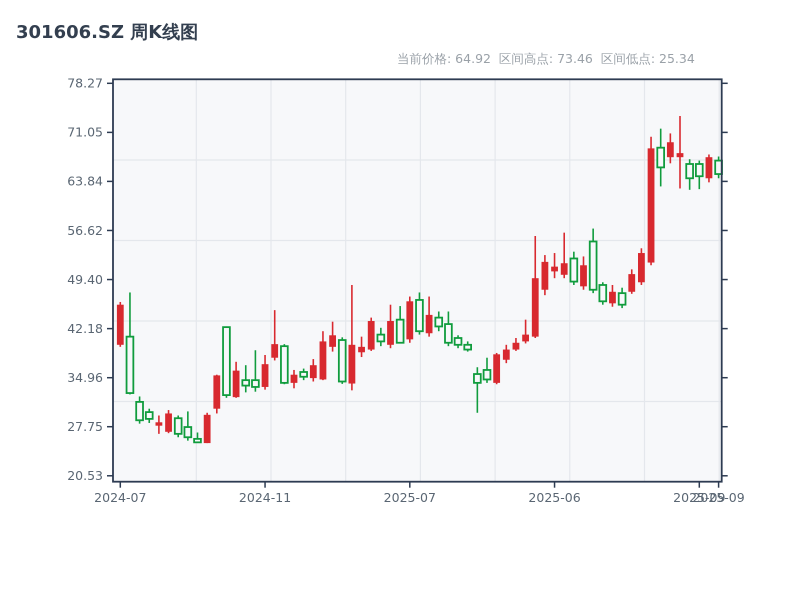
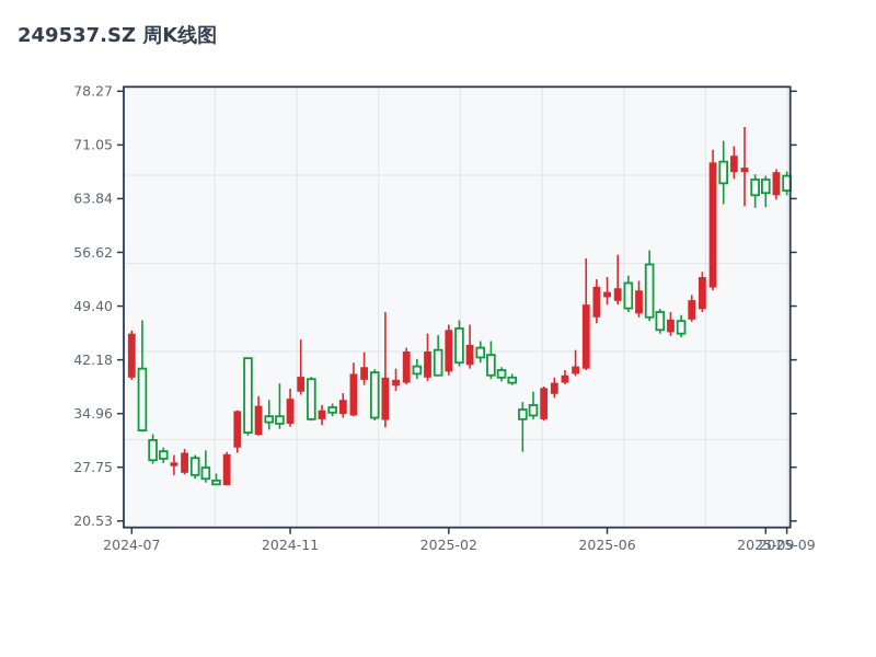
- 301606.SZ 周K线图
+ 249537.SZ 周K线图
- 当前价格: 64.92 区间高点: 73.46 区间低点: 25.34
  78.27
  71.05
  63.84
  56.62
  49.40
  42.18
  34.96
  27.75
  20.53
  2024-07
  2024-11
- 2025-07
+ 2025-02
  2025-06
  2025-09
  2025-09
